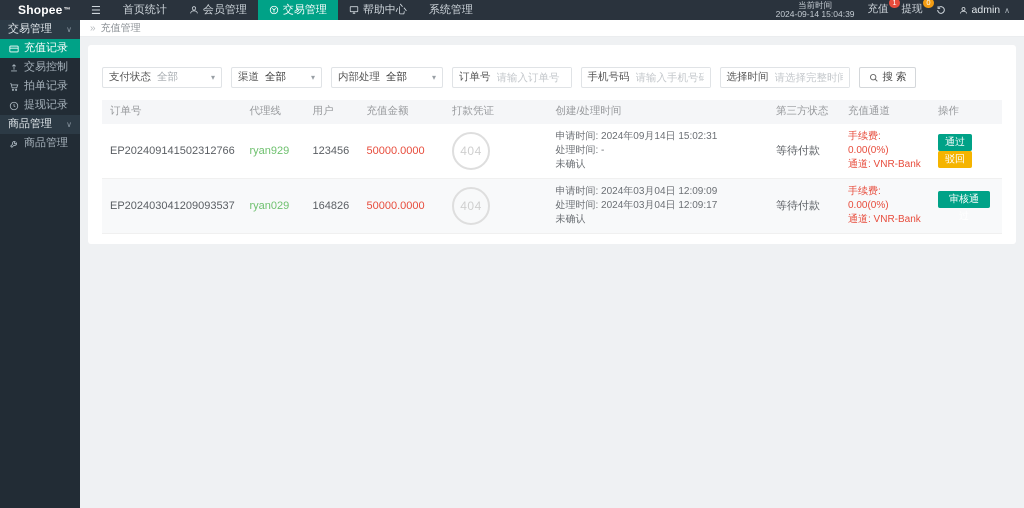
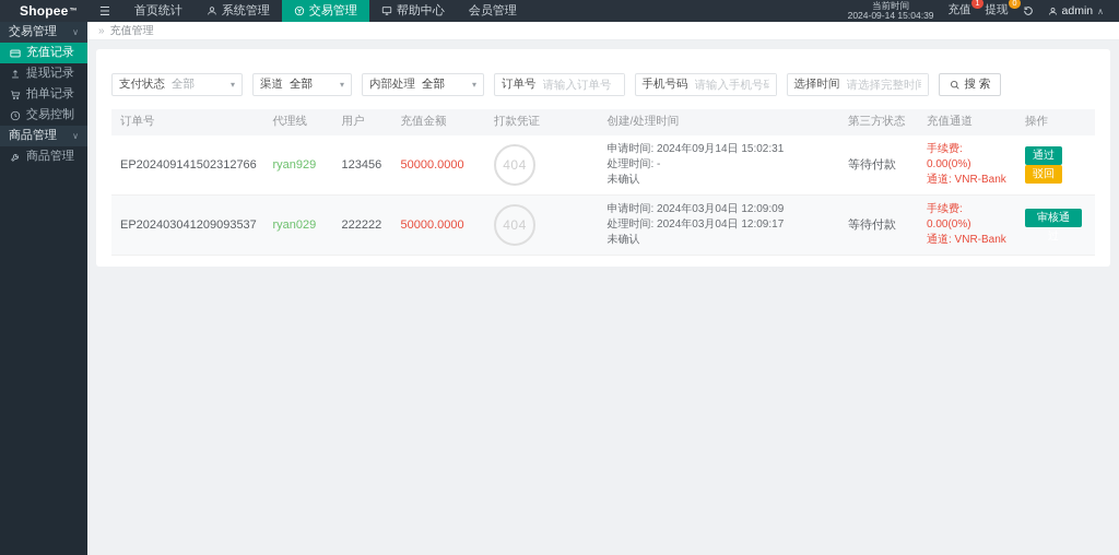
  Shopee
  ☰
  首页统计
- 会员管理
+ 系统管理
  交易管理
  帮助中心
- 系统管理
+ 会员管理
  当前时间
  2024-09-14 15:04:39
  充值
  1
  提现
  0
  admin
  ∧
  交易管理
  ∨
  充值记录
- 交易控制
+ 提现记录
  拍单记录
- 提现记录
+ 交易控制
  商品管理
  ∨
  商品管理
  »
  充值管理
  支付状态
  全部
  ▾
  渠道
  全部
  ▾
  内部处理
  全部
  ▾
  订单号
  请输入订单号
  手机号码
  请输入手机号
  选择时间
  请选择完整时
  搜 索
  订单号	代理线	用户	充值金额	打款凭证	创建/处理时间	第三方状态	充值通道	操作
  EP202409141502312766	ryan929	123456	50000.0000	404	申请时间: 2024年09月14日 15:02:31 处理时间: - 未确认	等待付款	手续费: 0.00(0%) 通道: VNR-Bank	通过驳回
- EP202403041209093537	ryan029	164826	50000.0000	404	申请时间: 2024年03月04日 12:09:09 处理时间: 2024年03月04日 12:09:17 未确认	等待付款	手续费: 0.00(0%) 通道: VNR-Bank	审核通
+ EP202403041209093537	ryan029	222222	50000.0000	404	申请时间: 2024年03月04日 12:09:09 处理时间: 2024年03月04日 12:09:17 未确认	等待付款	手续费: 0.00(0%) 通道: VNR-Bank	审核通
